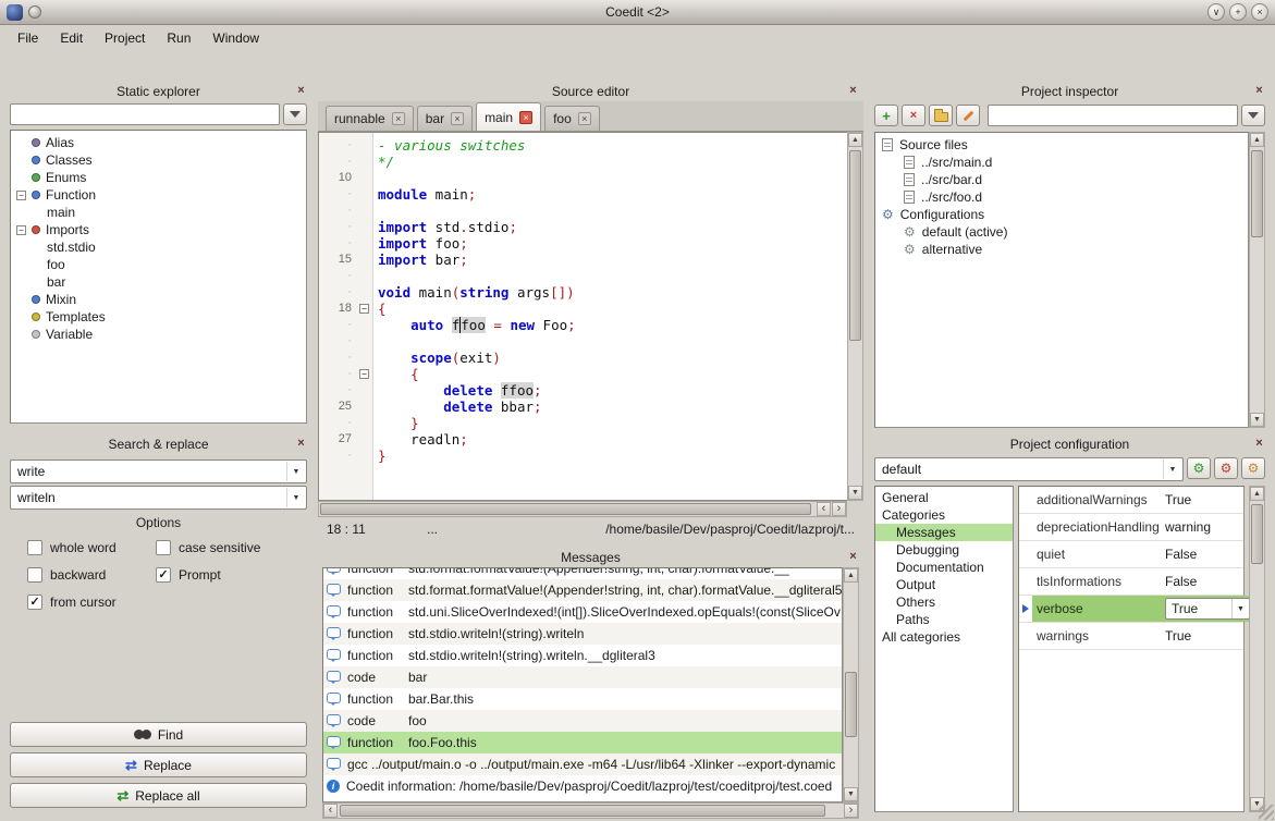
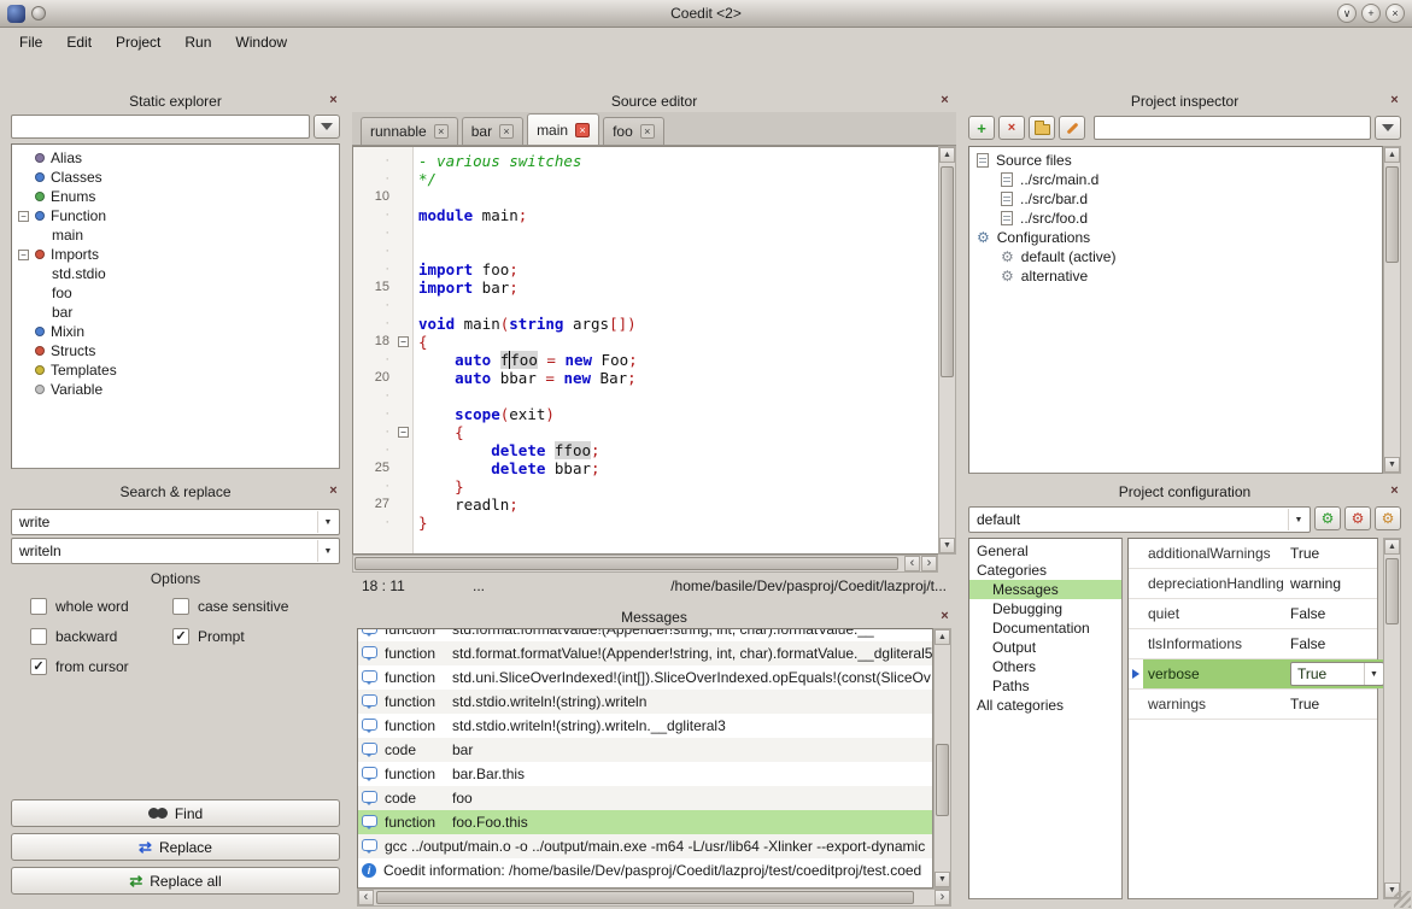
  Coedit <2>
  ∨
  +
  ×
  File
  Edit
  Project
  Run
  Window
  Static explorer
  ×
  Alias
  Classes
  Enums
  −
  Function
  main
  −
  Imports
  std.stdio
  foo
  bar
  Mixin
+ Structs
  Templates
  Variable
  Search & replace
  ×
  write
  writeln
  Options
  whole word
  case sensitive
  backward
  ✓
  Prompt
  ✓
  from cursor
  Find
  ⇄
  Replace
  ⇄
  Replace all
  Source editor
  ×
  runnable
  ×
  bar
  ×
  main
  ×
  foo
  ×
  ·
  - various switches
  ·
  */
  10
  ·
  module main;
  ·
  ·
- import std.stdio;
  ·
  import foo;
  15
  import bar;
  ·
  ·
  void main(string args[])
  18
  −
  {
  ·
  auto ffoo = new Foo;
+ 20
+ auto bbar = new Bar;
  ·
  ·
  scope(exit)
  ·
  −
  {
  ·
  delete ffoo;
  25
  delete bbar;
  ·
  }
  27
  readln;
  ·
  }
  ‹
  ›
  18 : 11
  ...
  /home/basile/Dev/pasproj/Coedit/lazproj/t...
  Messages
  ×
  function
  std.format.formatValue!(Appender!string, int, char).formatValue.__
  function
  std.format.formatValue!(Appender!string, int, char).formatValue.__dgliteral5
  function
  std.uni.SliceOverIndexed!(int[]).SliceOverIndexed.opEquals!(const(SliceOv
  function
  std.stdio.writeln!(string).writeln
  function
  std.stdio.writeln!(string).writeln.__dgliteral3
  code
  bar
  function
  bar.Bar.this
  code
  foo
  function
  foo.Foo.this
  gcc ../output/main.o -o ../output/main.exe -m64 -L/usr/lib64 -Xlinker --export-dynamic
  i
  Coedit information: /home/basile/Dev/pasproj/Coedit/lazproj/test/coeditproj/test.coed
  ‹
  ›
  Project inspector
  ×
  +
  ×
  Source files
  ../src/main.d
  ../src/bar.d
  ../src/foo.d
  ⚙
  Configurations
  ⚙
  default (active)
  ⚙
  alternative
  Project configuration
  ×
  default
  ⚙
  ⚙
  ⚙
  General
  Categories
  Messages
  Debugging
  Documentation
  Output
  Others
  Paths
  All categories
  additionalWarnings
  True
  depreciationHandling
  warning
  quiet
  False
  tlsInformations
  False
  verbose
  True
  warnings
  True
